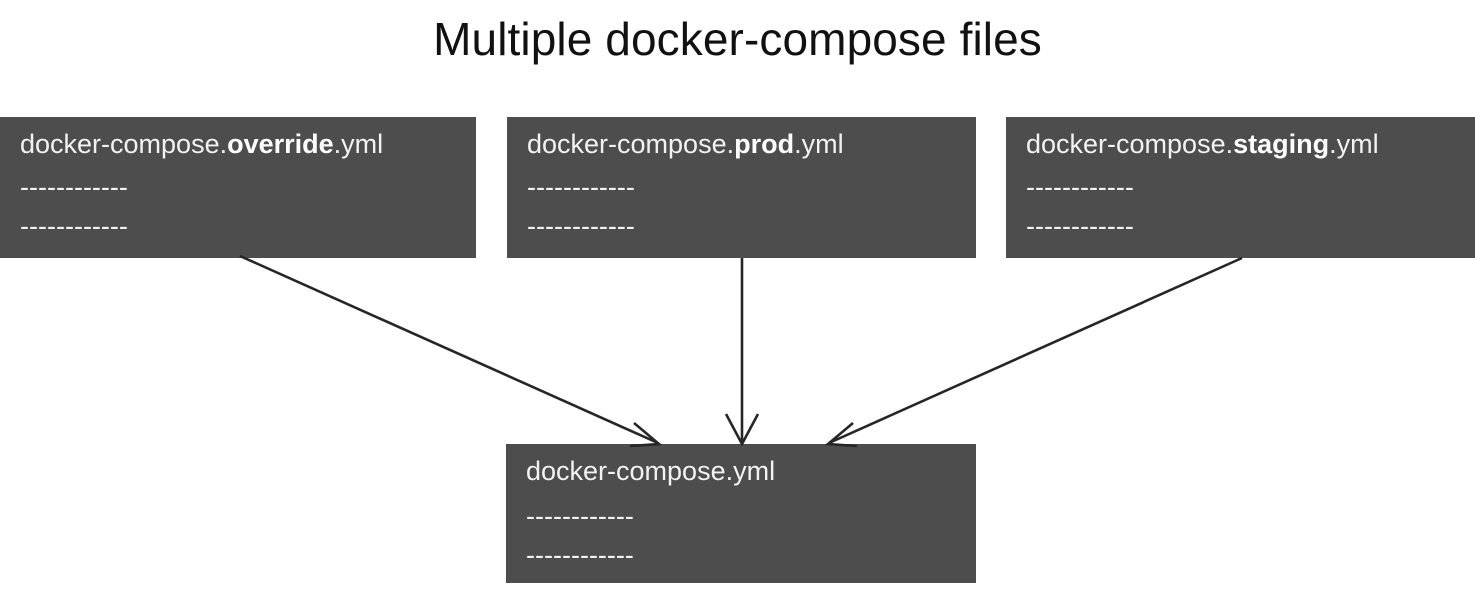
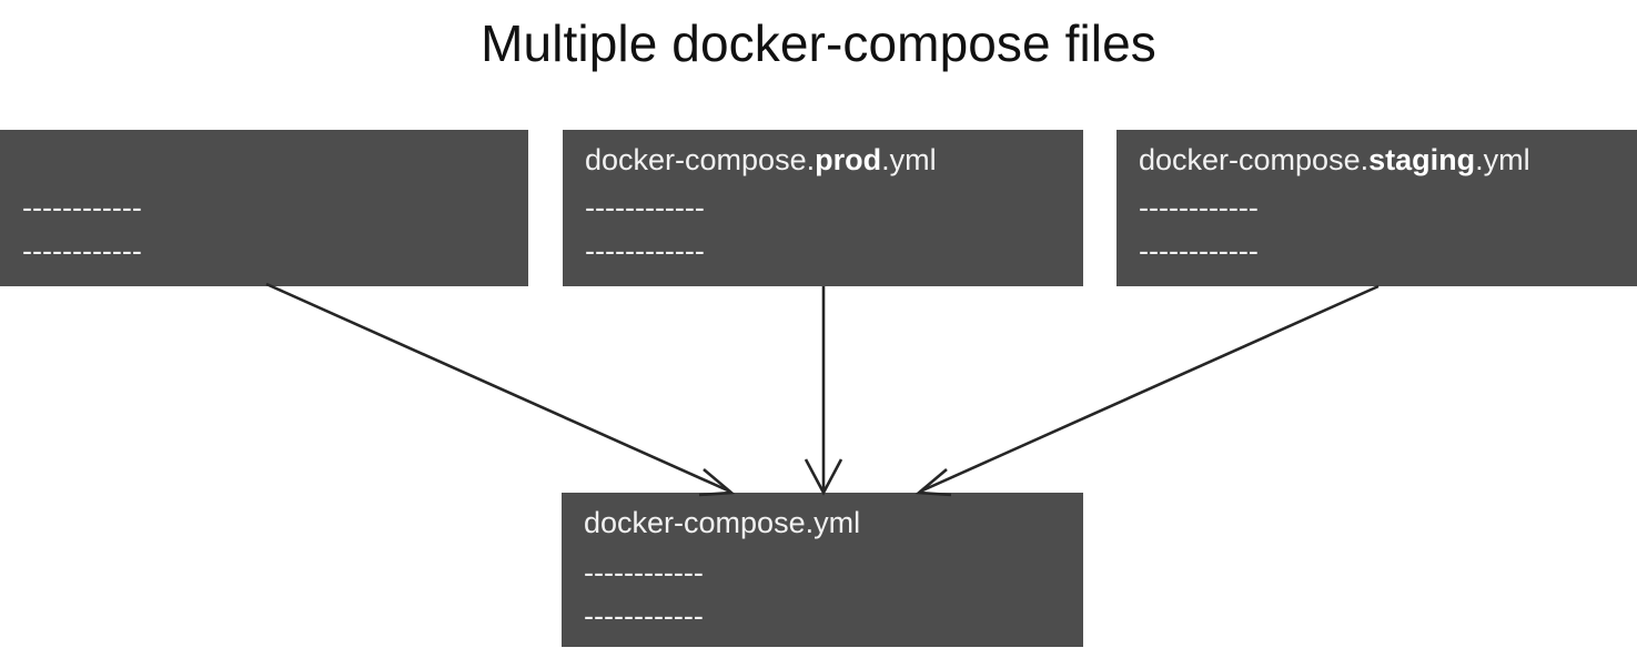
  Multiple docker-compose files
- docker-compose.override.yml
  ------------
  ------------
  docker-compose.prod.yml
  ------------
  ------------
  docker-compose.staging.yml
  ------------
  ------------
  docker-compose.yml
  ------------
  ------------
